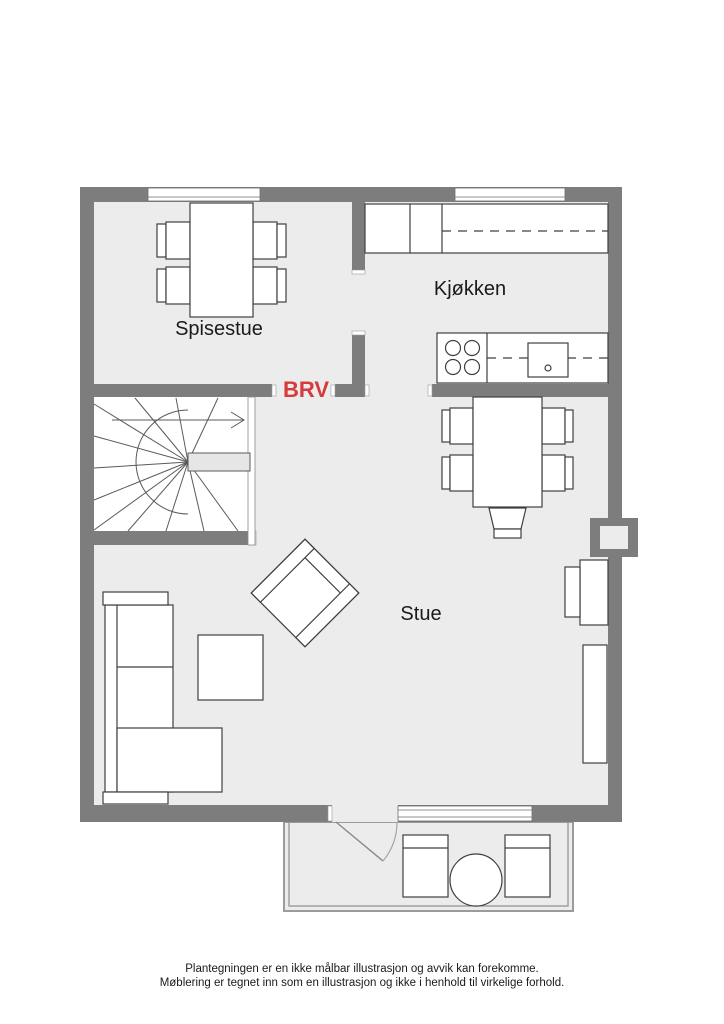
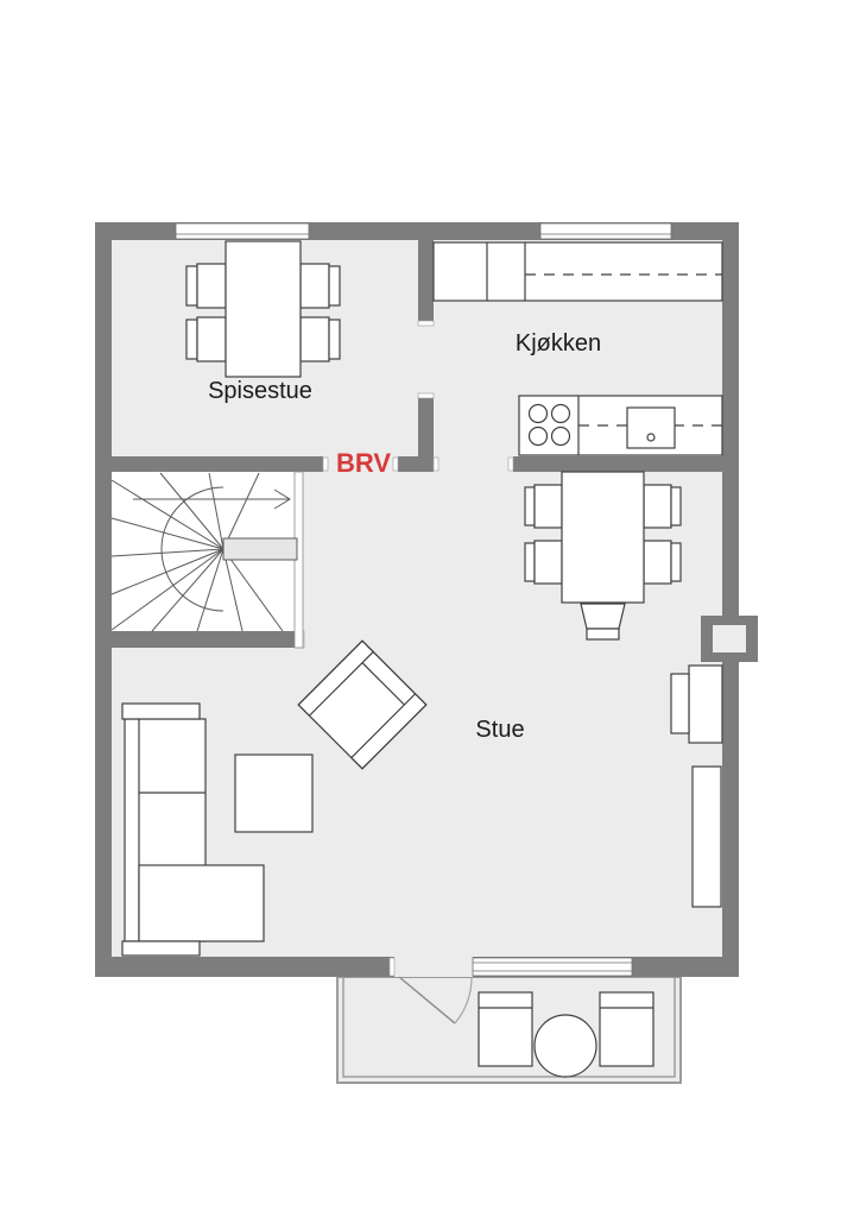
  Spisestue
  Kjøkken
  Stue
  BRV
- Plantegningen er en ikke målbar illustrasjon og avvik kan forekomme.
- Møblering er tegnet inn som en illustrasjon og ikke i henhold til virkelige forhold.
